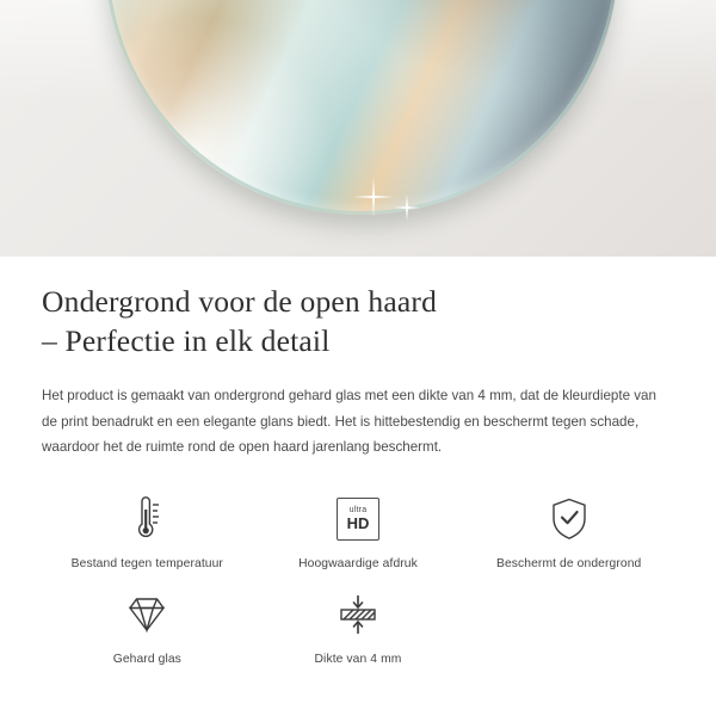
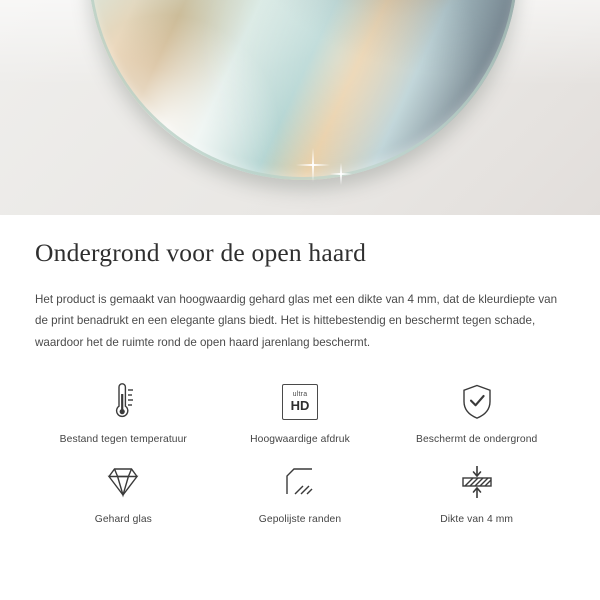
  Ondergrond voor de open haard
- – Perfectie in elk detail
- Het product is gemaakt van ondergrond gehard glas met een dikte van 4 mm, dat de kleurdiepte van de print benadrukt en een elegante glans biedt. Het is hittebestendig en beschermt tegen schade, waardoor het de ruimte rond de open haard jarenlang beschermt.
+ Het product is gemaakt van hoogwaardig gehard glas met een dikte van 4 mm, dat de kleurdiepte van de print benadrukt en een elegante glans biedt. Het is hittebestendig en beschermt tegen schade, waardoor het de ruimte rond de open haard jarenlang beschermt.
  Bestand tegen temperatuur
  HD
  Hoogwaardige afdruk
  Beschermt de ondergrond
  Gehard glas
+ Gepolijste randen
  Dikte van 4 mm
